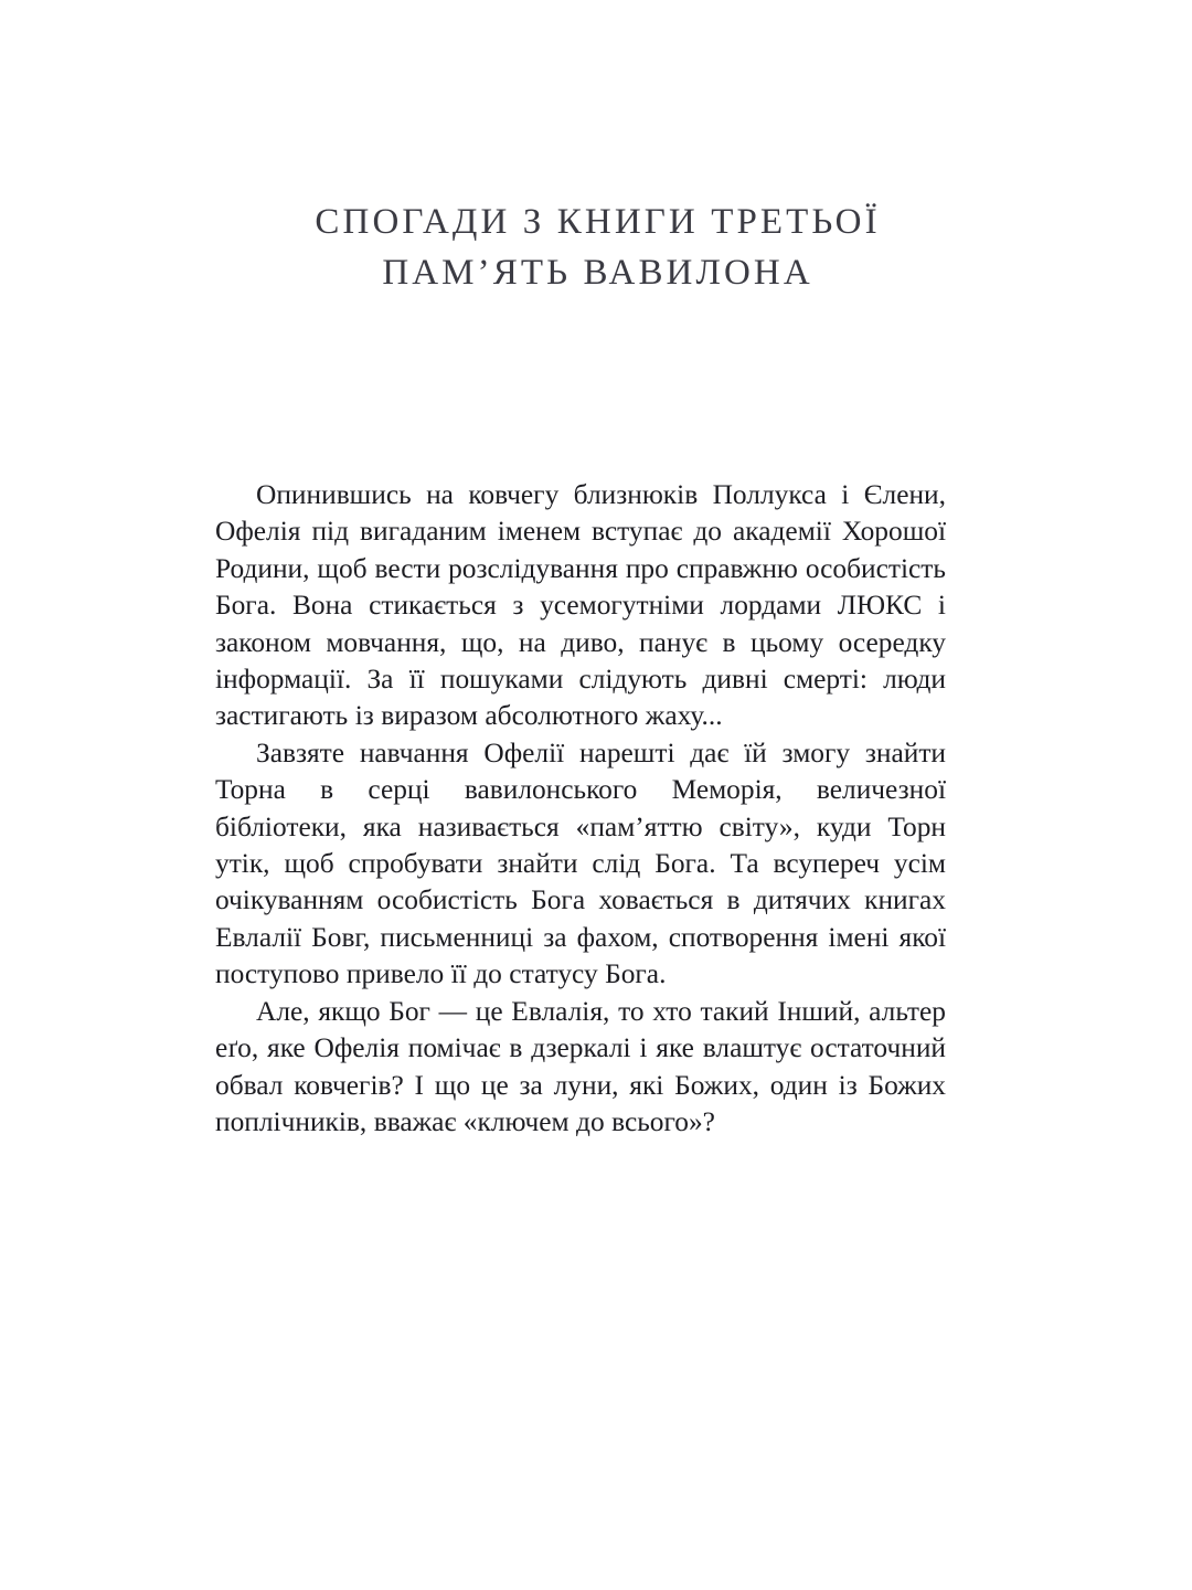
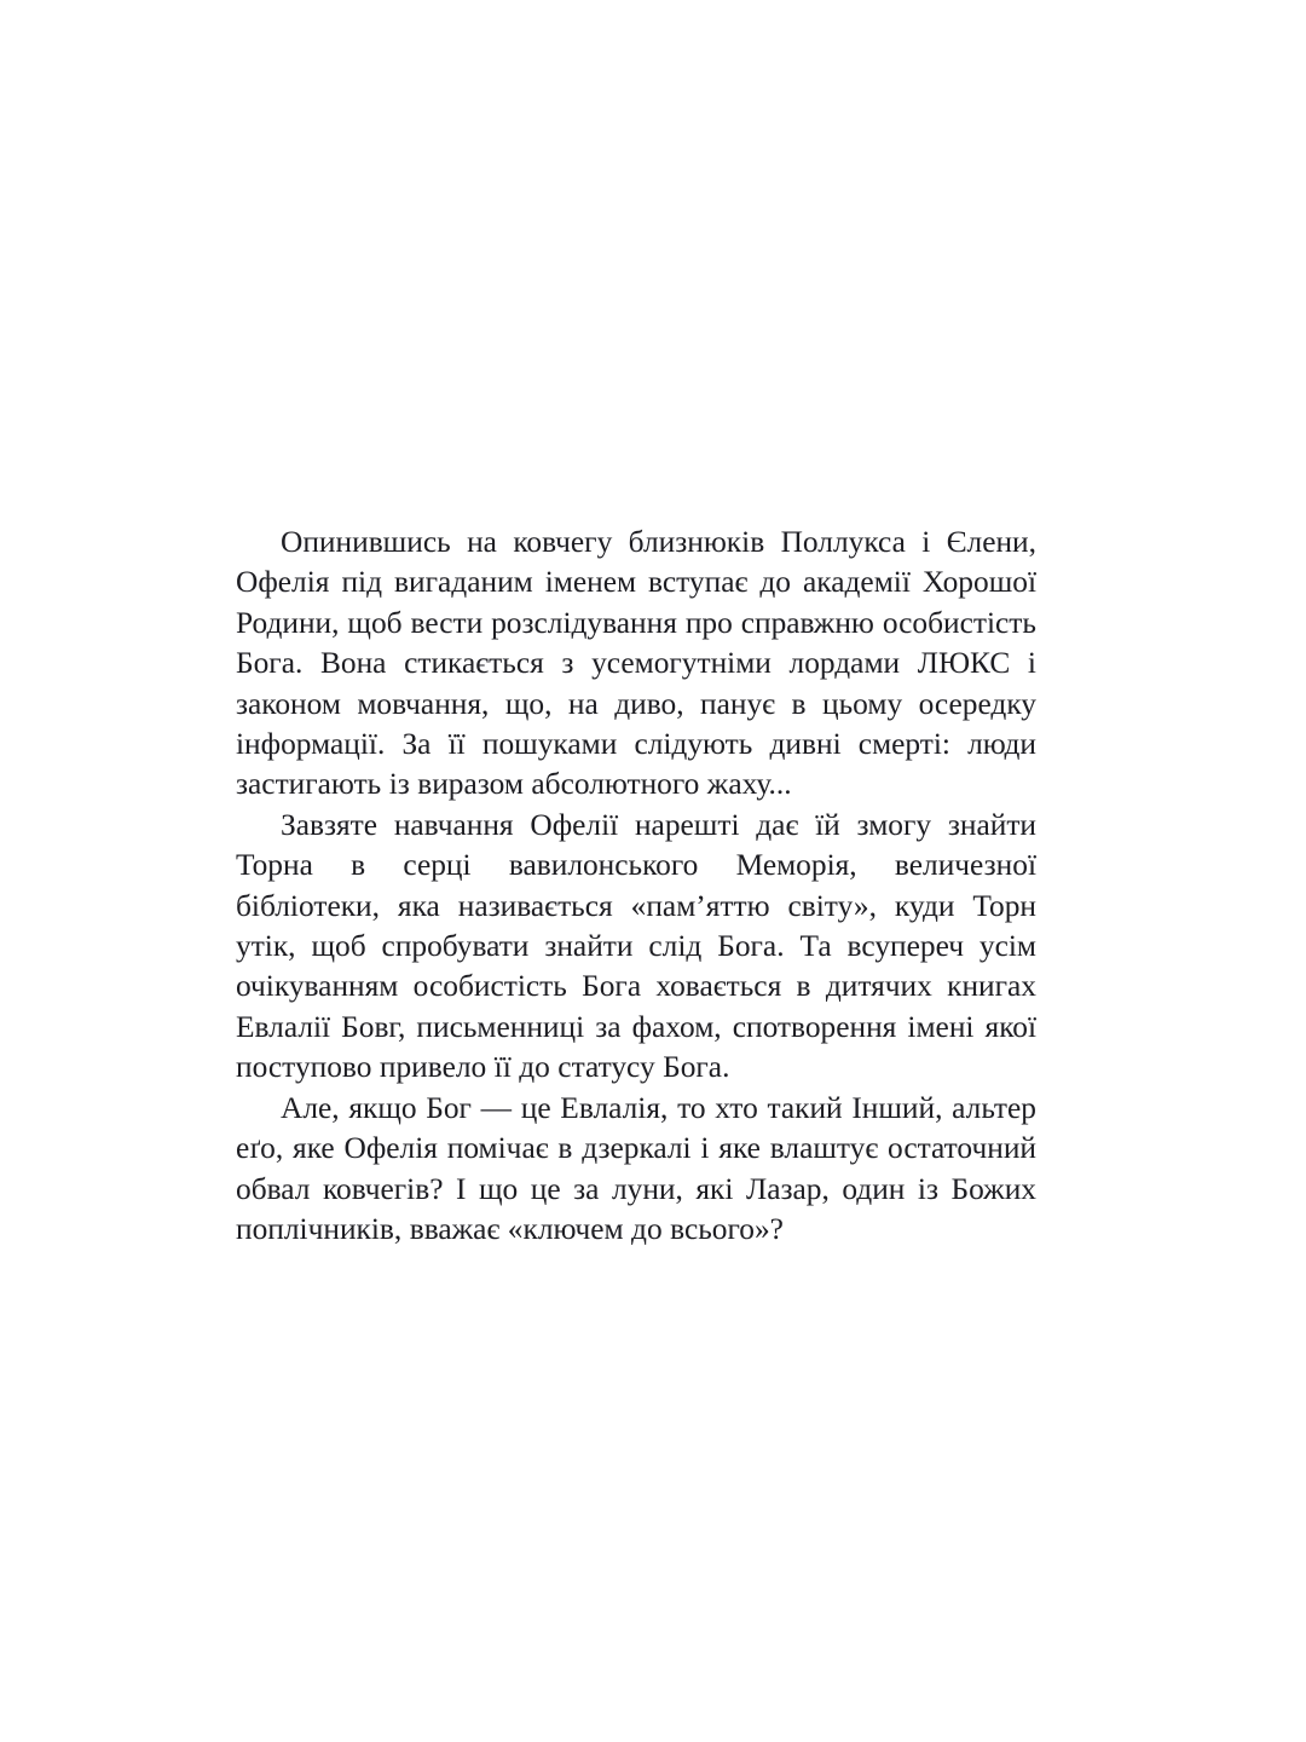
- СПОГАДИ З КНИГИ ТРЕТЬОЇ
- ПАМ’ЯТЬ ВАВИЛОНА
  Опинившись на ковчегу близнюків Поллукса і Єлени, Офелія під вигаданим іменем вступає до академії Хорошої Родини, щоб вести розслідування про справжню особистість Бога. Вона стикається з усемогутніми лордами ЛЮКС і законом мовчання, що, на диво, панує в цьому осередку інформації. За її пошуками слідують дивні смерті: люди застигають із виразом абсолютного жаху...
  Завзяте навчання Офелії нарешті дає їй змогу знайти Торна в серці вавилонського Меморія, величезної бібліотеки, яка називається «пам’яттю світу», куди Торн утік, щоб спробувати знайти слід Бога. Та всупереч усім очікуванням особистість Бога ховається в дитячих книгах Евлалії Бовг, письменниці за фахом, спотворення імені якої поступово привело її до статусу Бога.
- Але, якщо Бог — це Евлалія, то хто такий Інший, альтер еґо, яке Офелія помічає в дзеркалі і яке влаштує остаточний обвал ковчегів? І що це за луни, які Божих, один із Божих поплічників, вважає «ключем до всього»?
+ Але, якщо Бог — це Евлалія, то хто такий Інший, альтер еґо, яке Офелія помічає в дзеркалі і яке влаштує остаточний обвал ковчегів? І що це за луни, які Лазар, один із Божих поплічників, вважає «ключем до всього»?
